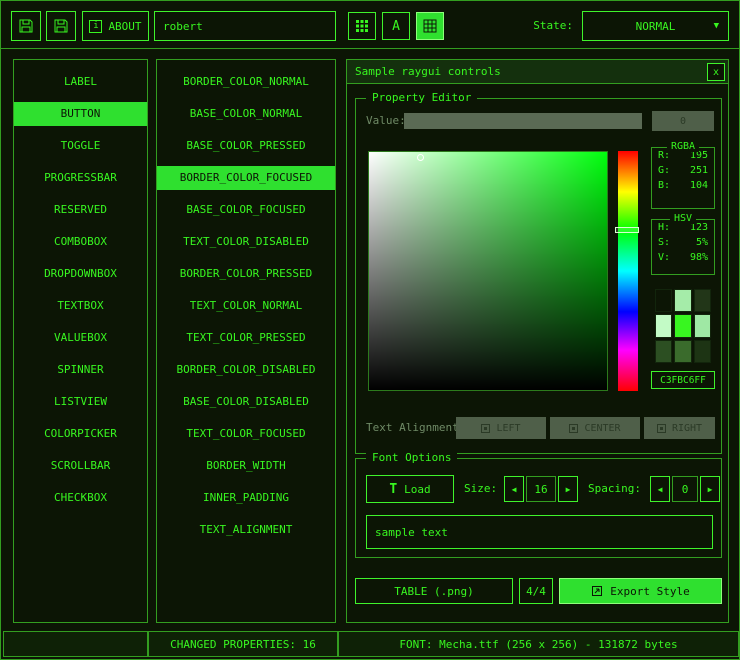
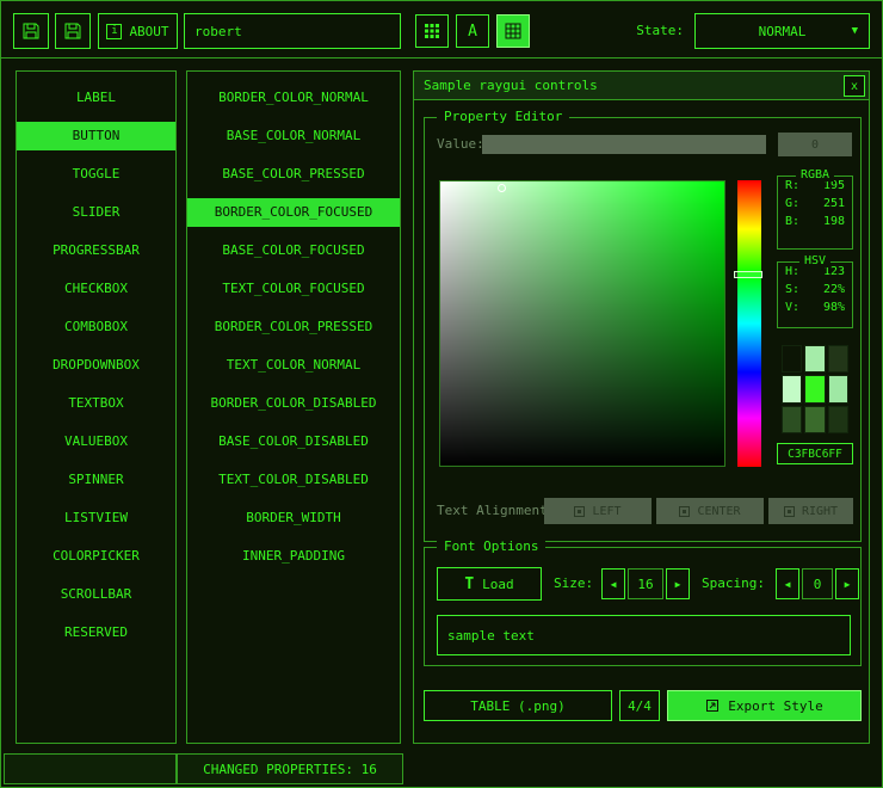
  i
  ABOUT
  robert
  A
  State:
  NORMAL
  ▼
  LABEL
  BUTTON
  TOGGLE
+ SLIDER
  PROGRESSBAR
- RESERVED
+ CHECKBOX
  COMBOBOX
  DROPDOWNBOX
  TEXTBOX
  VALUEBOX
  SPINNER
  LISTVIEW
  COLORPICKER
  SCROLLBAR
- CHECKBOX
+ RESERVED
  BORDER_COLOR_NORMAL
  BASE_COLOR_NORMAL
  BASE_COLOR_PRESSED
  BORDER_COLOR_FOCUSED
  BASE_COLOR_FOCUSED
- TEXT_COLOR_DISABLED
+ TEXT_COLOR_FOCUSED
  BORDER_COLOR_PRESSED
  TEXT_COLOR_NORMAL
- TEXT_COLOR_PRESSED
  BORDER_COLOR_DISABLED
  BASE_COLOR_DISABLED
- TEXT_COLOR_FOCUSED
+ TEXT_COLOR_DISABLED
  BORDER_WIDTH
  INNER_PADDING
- TEXT_ALIGNMENT
  Sample raygui controls
  x
  Property Editor
  Value:
  0
  RGBA
  R:
  195
  G:
  251
  B:
- 104
+ 198
  HSV
  H:
  123
  S:
- 5%
+ 22%
  V:
  98%
  C3FBC6FF
  Text Alignmen
  LEFT
  CENTER
  RIGHT
  Font Options
  T
  Load
  Size:
  ◀
  16
  ▶
  Spacing:
  ◀
  0
  ▶
  sample text
  TABLE (.png)
  4/4
  Export Style
  CHANGED PROPERTIES: 16
- FONT: Mecha.ttf (256 x 256) - 131872 bytes
